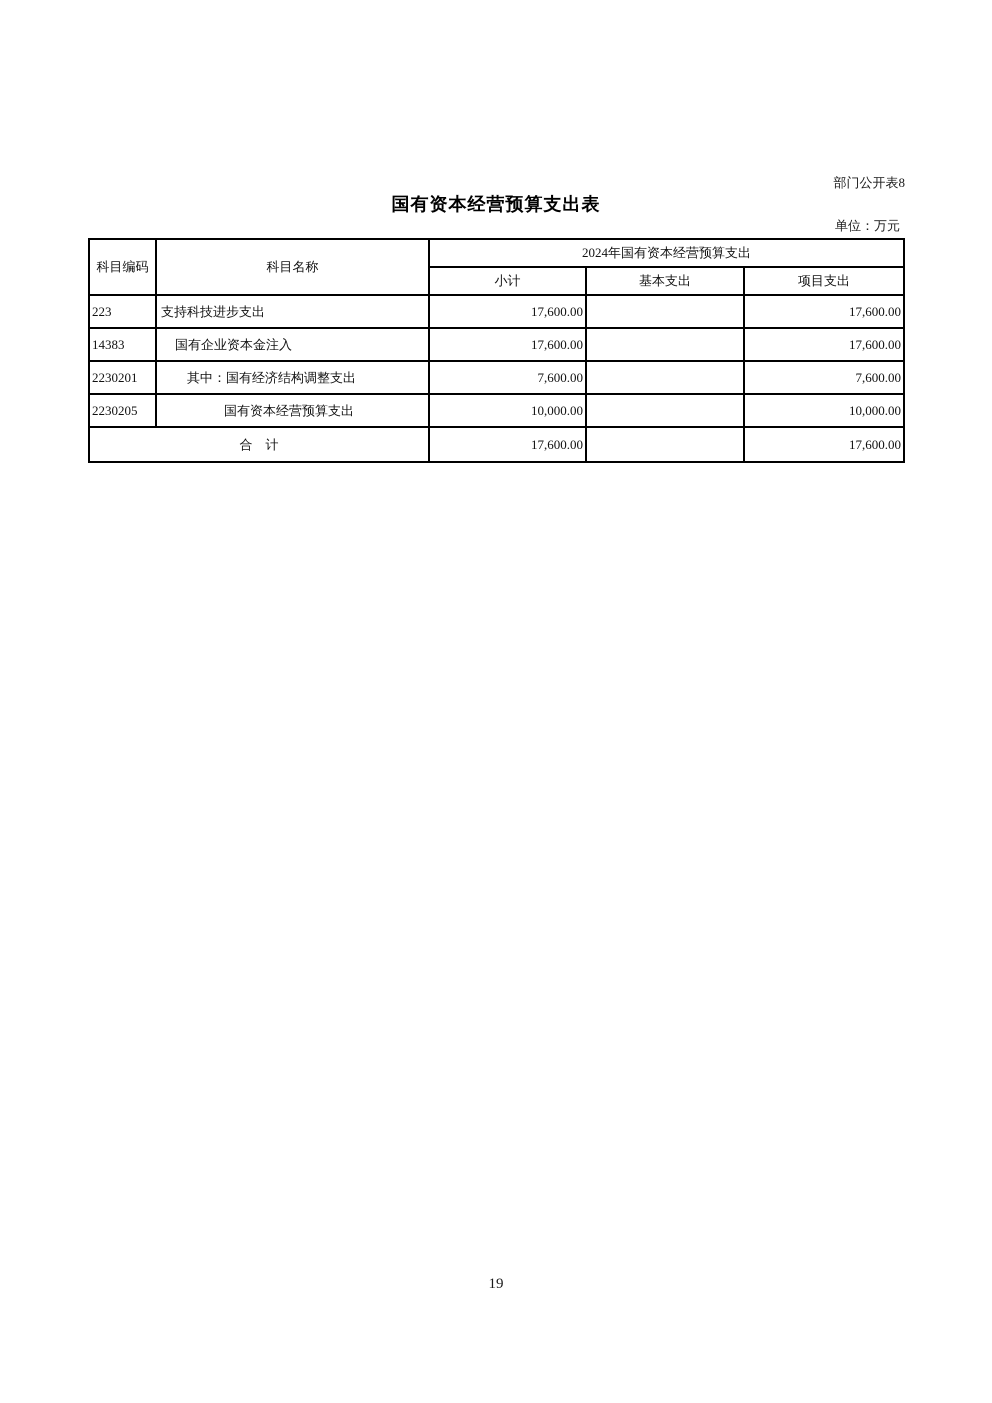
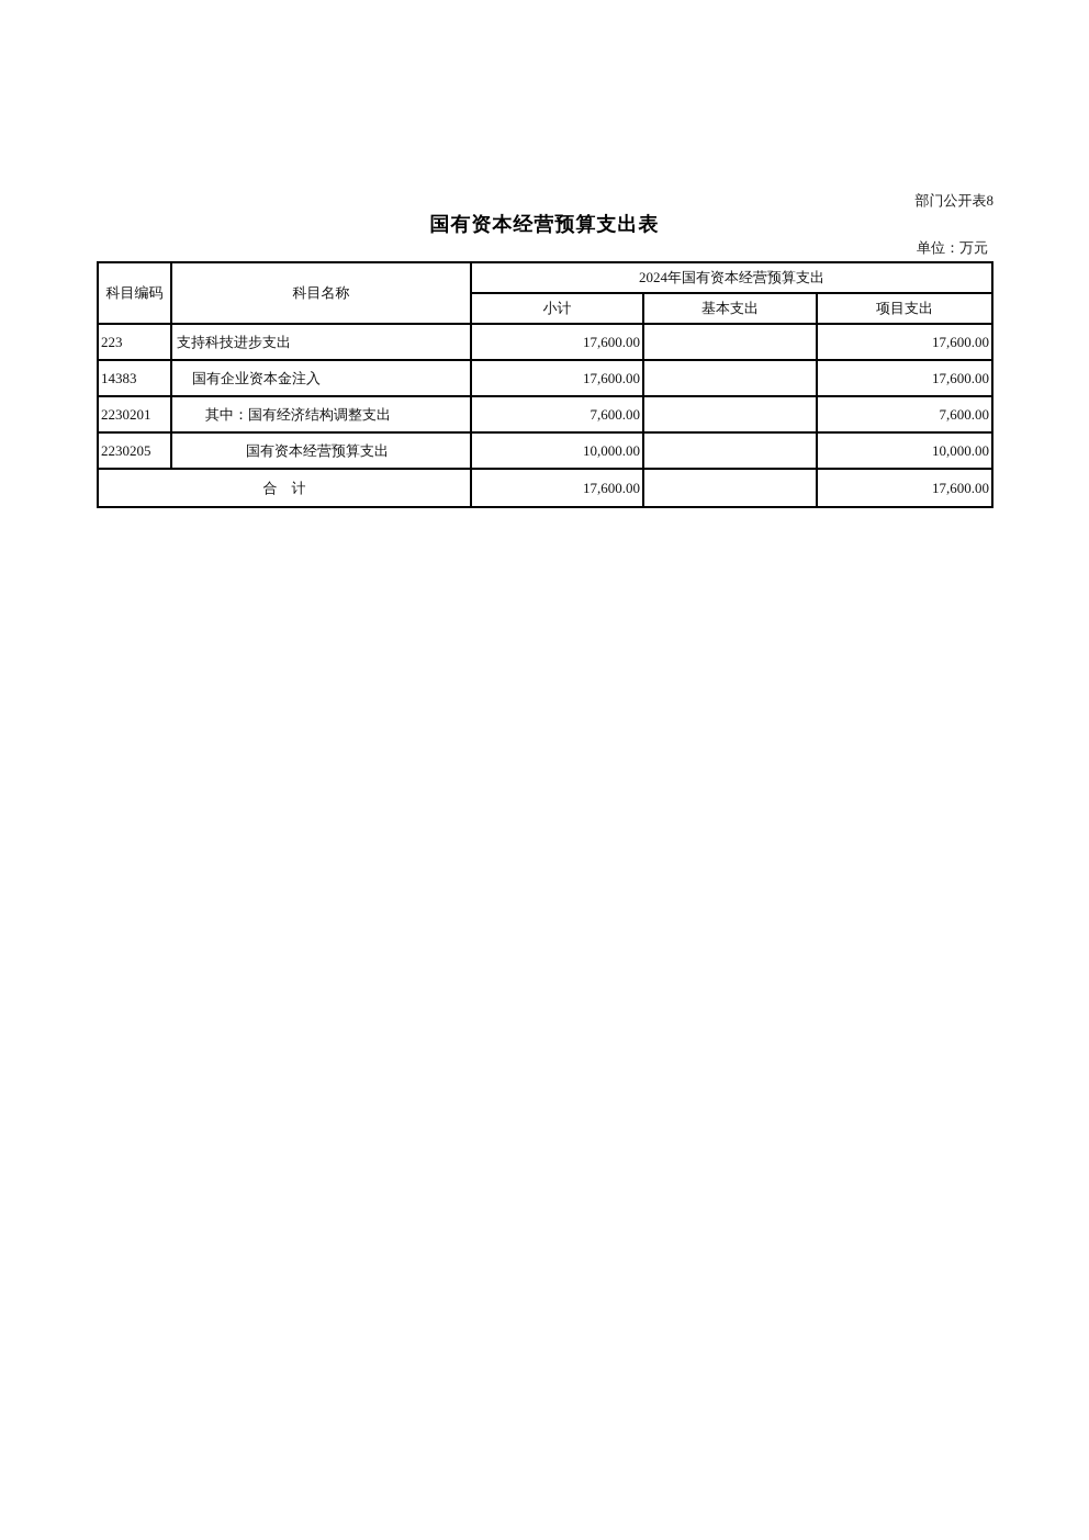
  部门公开表8
  国有资本经营预算支出表
  单位：万元
  科目编码	科目名称	2024年国有资本经营预算支出
  小计	基本支出	项目支出
  223	支持科技进步支出	17,600.00		17,600.00
  14383	国有企业资本金注入	17,600.00		17,600.00
  2230201	其中：国有经济结构调整支出	7,600.00		7,600.00
  2230205	国有资本经营预算支出	10,000.00		10,000.00
  合 计	17,600.00		17,600.00
- 19
